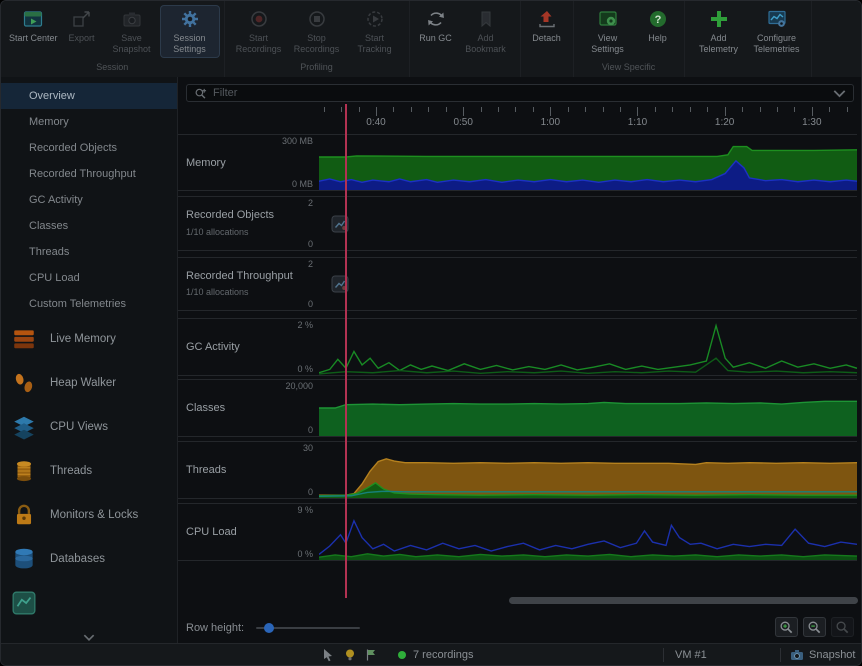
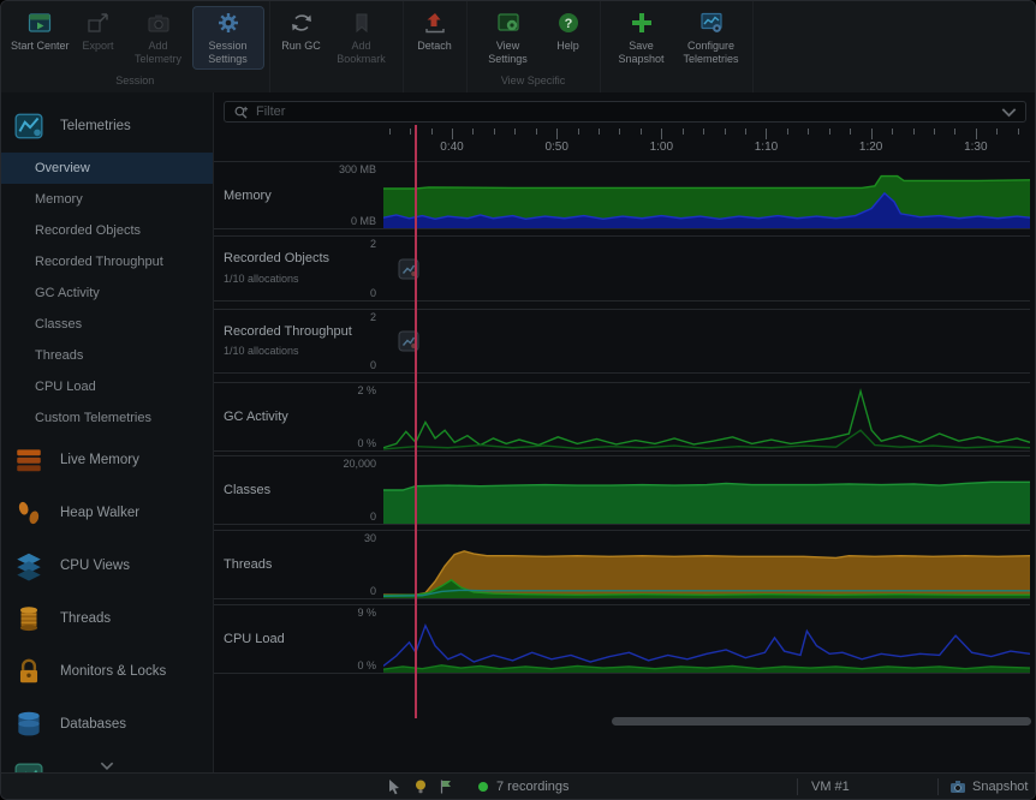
  Start Center
  Export
- Save Snapshot
+ Add Telemetry
  Session Settings
  Session
- Start Recordings
- Stop Recordings
- Start Tracking
- Profiling
  Run GC
  Add Bookmark
  Detach
  View Settings
  ?
  Help
  View Specific
- Add Telemetry
+ Save Snapshot
  Configure Telemetries
+ Telemetries
  Overview
  Memory
  Recorded Objects
  Recorded Throughput
  GC Activity
  Classes
  Threads
  CPU Load
  Custom Telemetries
  Live Memory
  Heap Walker
  CPU Views
  Threads
  Monitors & Locks
  Databases
  Filter
  0:40
  0:50
  1:00
  1:10
  1:20
  1:30
  Memory
  300 MB
  0 MB
  Recorded Objects
  1/10 allocations
  2
  0
  Recorded Throughput
  1/10 allocations
  2
  0
  GC Activity
  2 %
  0 %
  Classes
  20,000
  0
  Threads
  30
  0
  CPU Load
  9 %
  0 %
- Row height:
  7 recordings
  VM #1
  Snapshot
